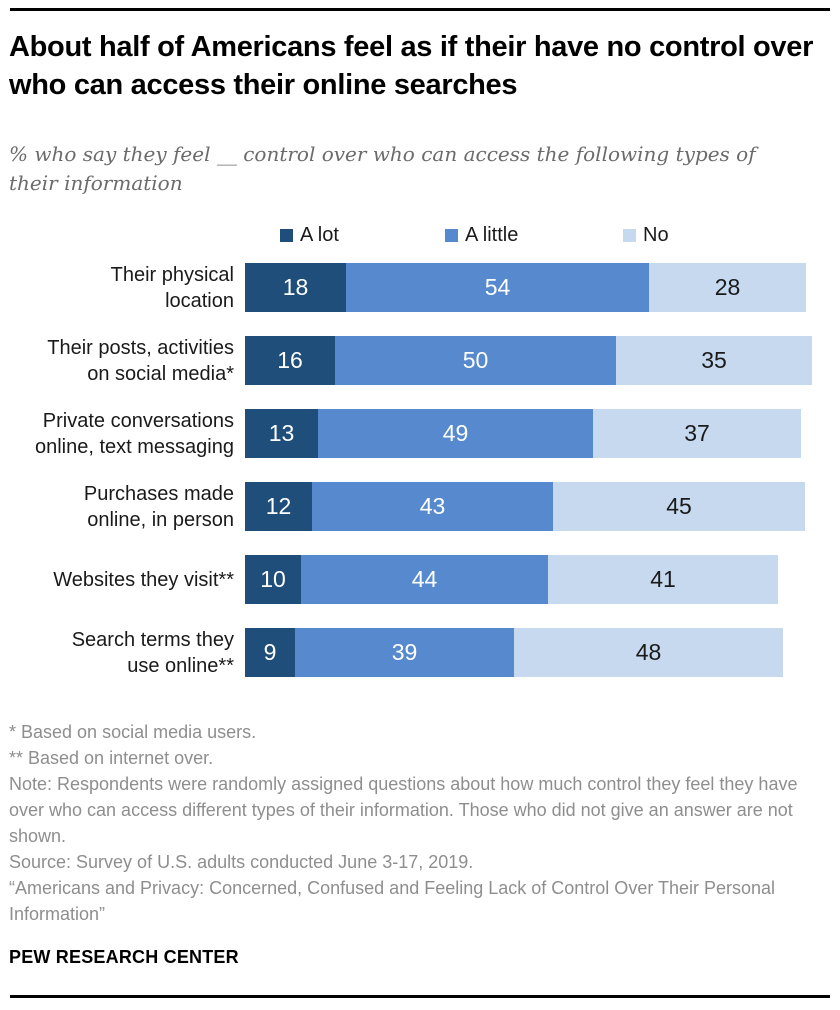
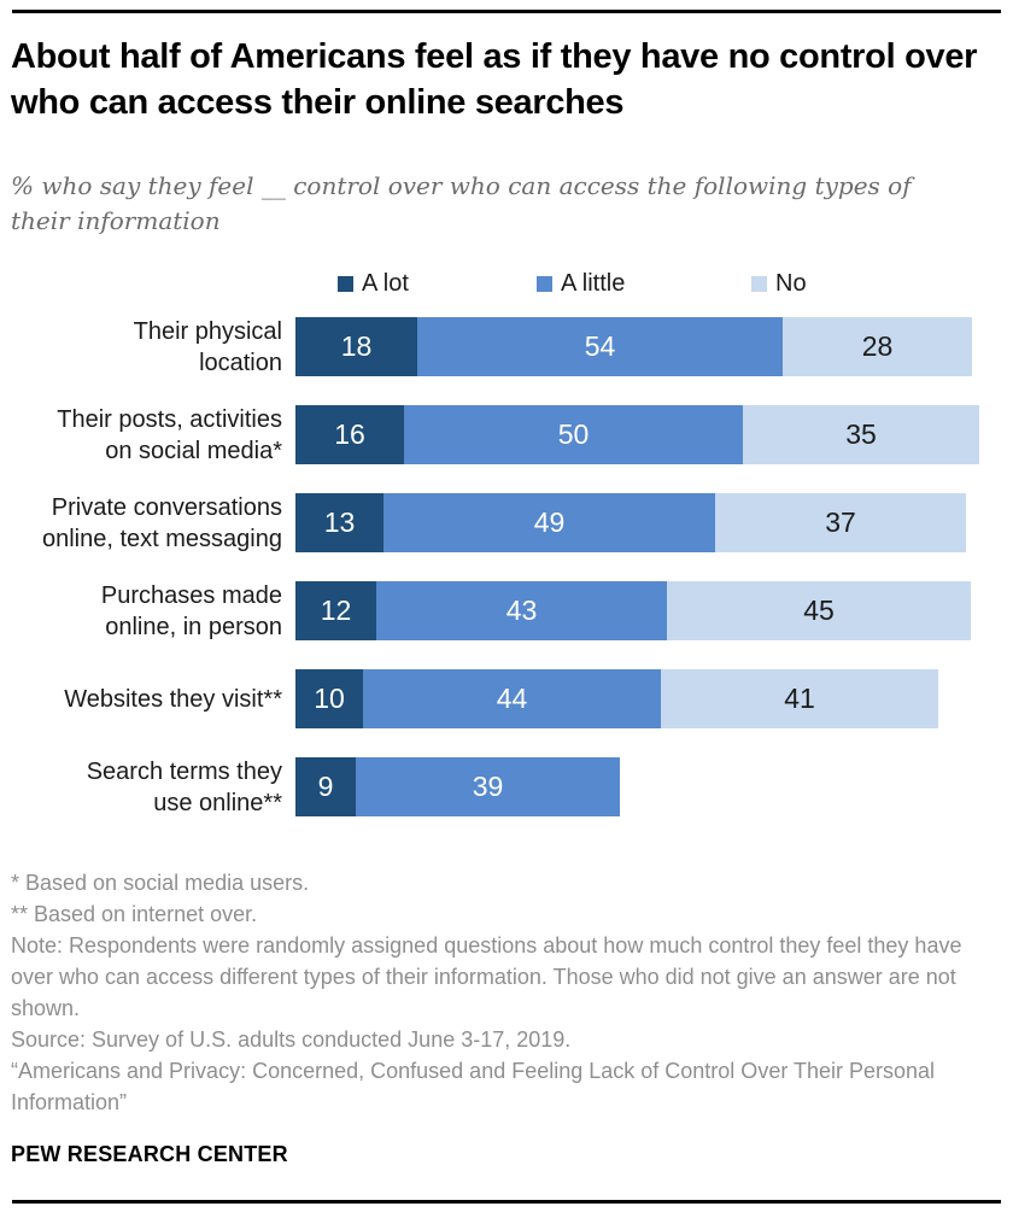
- About half of Americans feel as if their have no control over who can access their online searches
+ About half of Americans feel as if they have no control over who can access their online searches
  % who say they feel __ control over who can access the following types of their information
  A lot
  A little
  No
  Their physical
  location
  18
  54
  28
  Their posts, activities
  on social media*
  16
  50
  35
  Private conversations
  online, text messaging
  13
  49
  37
  Purchases made
  online, in person
  12
  43
  45
  Websites they visit**
  10
  44
  41
  Search terms they
  use online**
  9
  39
- 48
  * Based on social media users.
  ** Based on internet over.
  Note: Respondents were randomly assigned questions about how much control they feel they have over who can access different types of their information. Those who did not give an answer are not shown.
  Source: Survey of U.S. adults conducted June 3-17, 2019.
  “Americans and Privacy: Concerned, Confused and Feeling Lack of Control Over Their Personal Information”
  PEW RESEARCH CENTER
